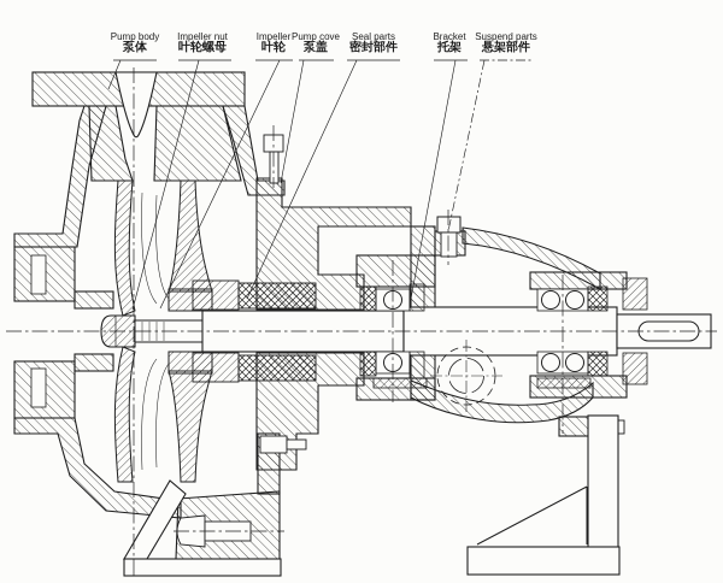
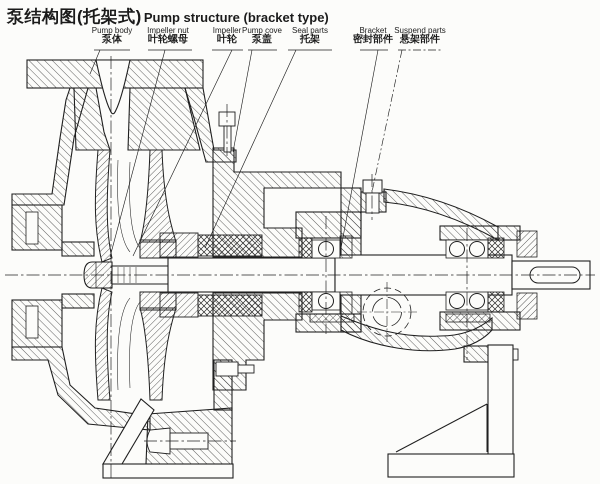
+ 泵结构图(托架式)
+ Pump structure (bracket type)
  Pump body
  泵体
  Impeller nut
  叶轮螺母
  Impeller
  叶轮
  Pump cove
  泵盖
  Seal parts
- 密封部件
+ 托架
  Bracket
- 托架
+ 密封部件
  Suspend parts
  悬架部件
